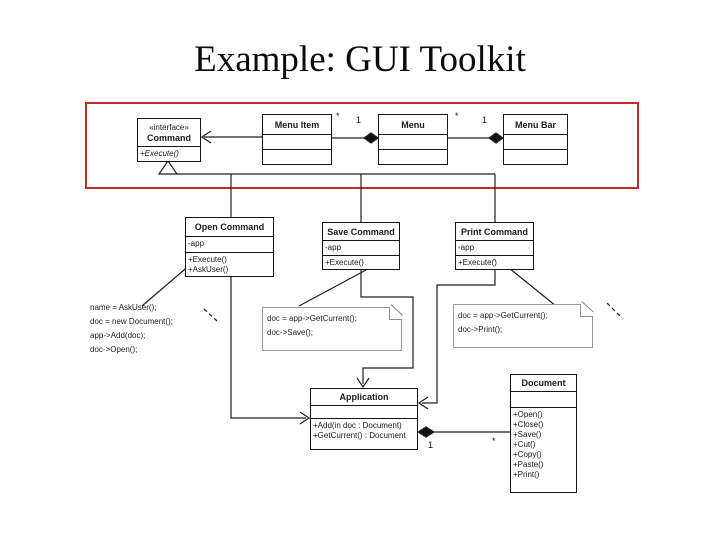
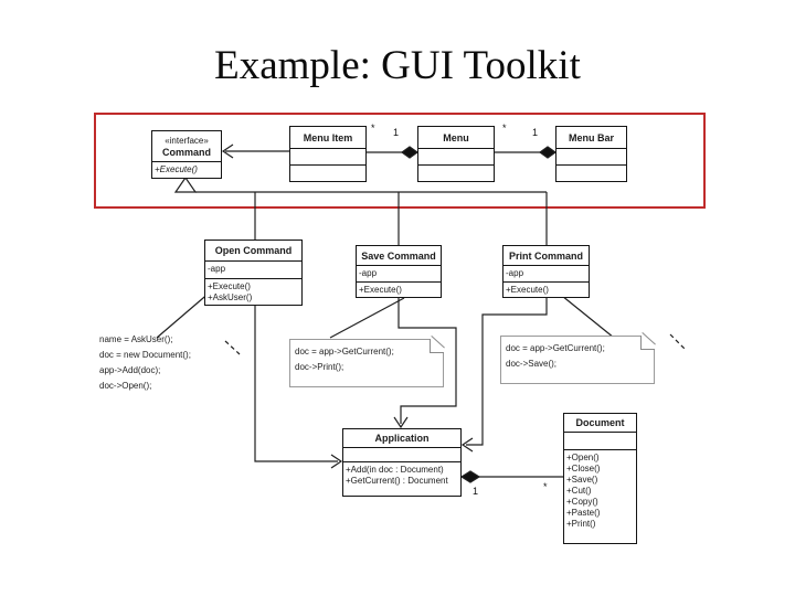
  Example: GUI Toolkit
  «interface»
  Command
  +Execute()
  Menu Item
  Menu
  Menu Bar
  Open Command
  -app
  +Execute()
  +AskUser()
  Save Command
  -app
  +Execute()
  Print Command
  -app
  +Execute()
  Application
  +Add(in doc : Document)
  +GetCurrent() : Document
  Document
  +Open()
  +Close()
  +Save()
  +Cut()
  +Copy()
  +Paste()
  +Print()
  name = AskUser();
  doc = new Document();
  app->Add(doc);
  doc->Open();
  doc = app->GetCurrent();
- doc->Save();
+ doc->Print();
  doc = app->GetCurrent();
- doc->Print();
+ doc->Save();
  *
  1
  *
  1
  1
  *
